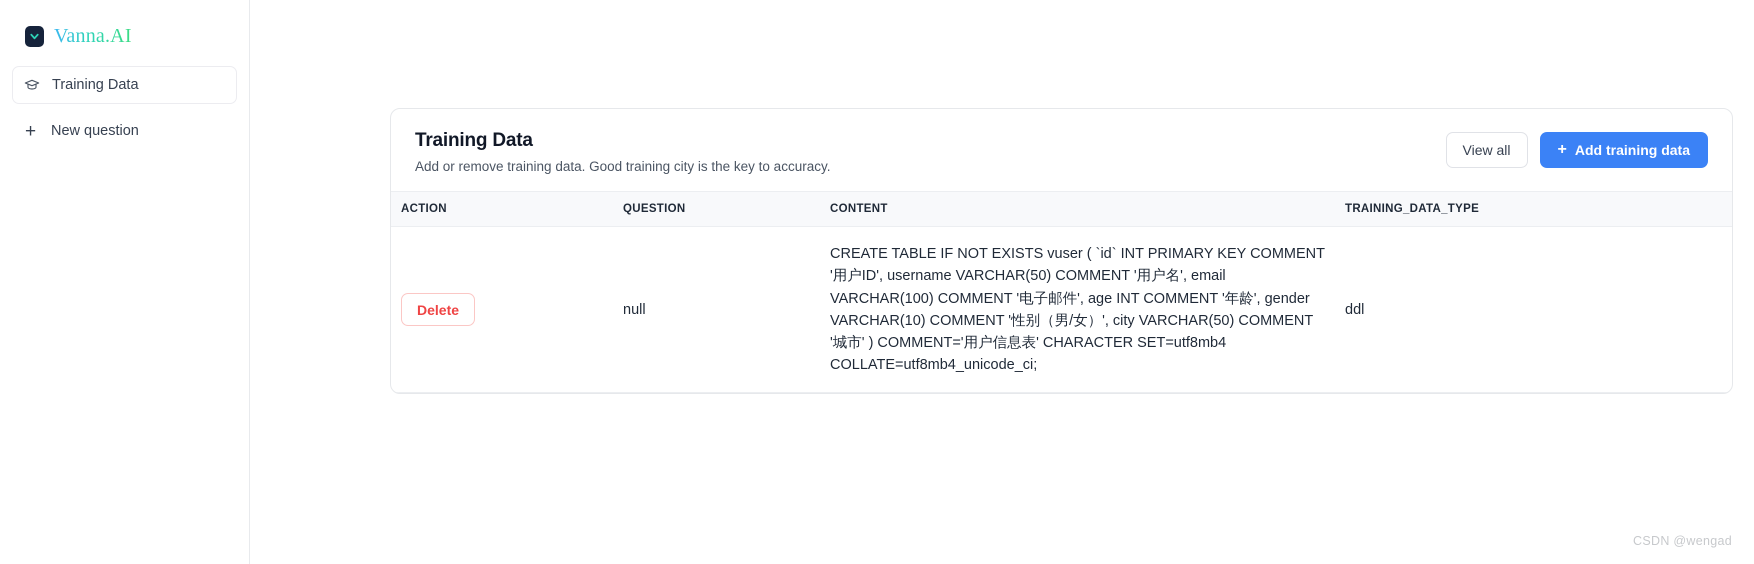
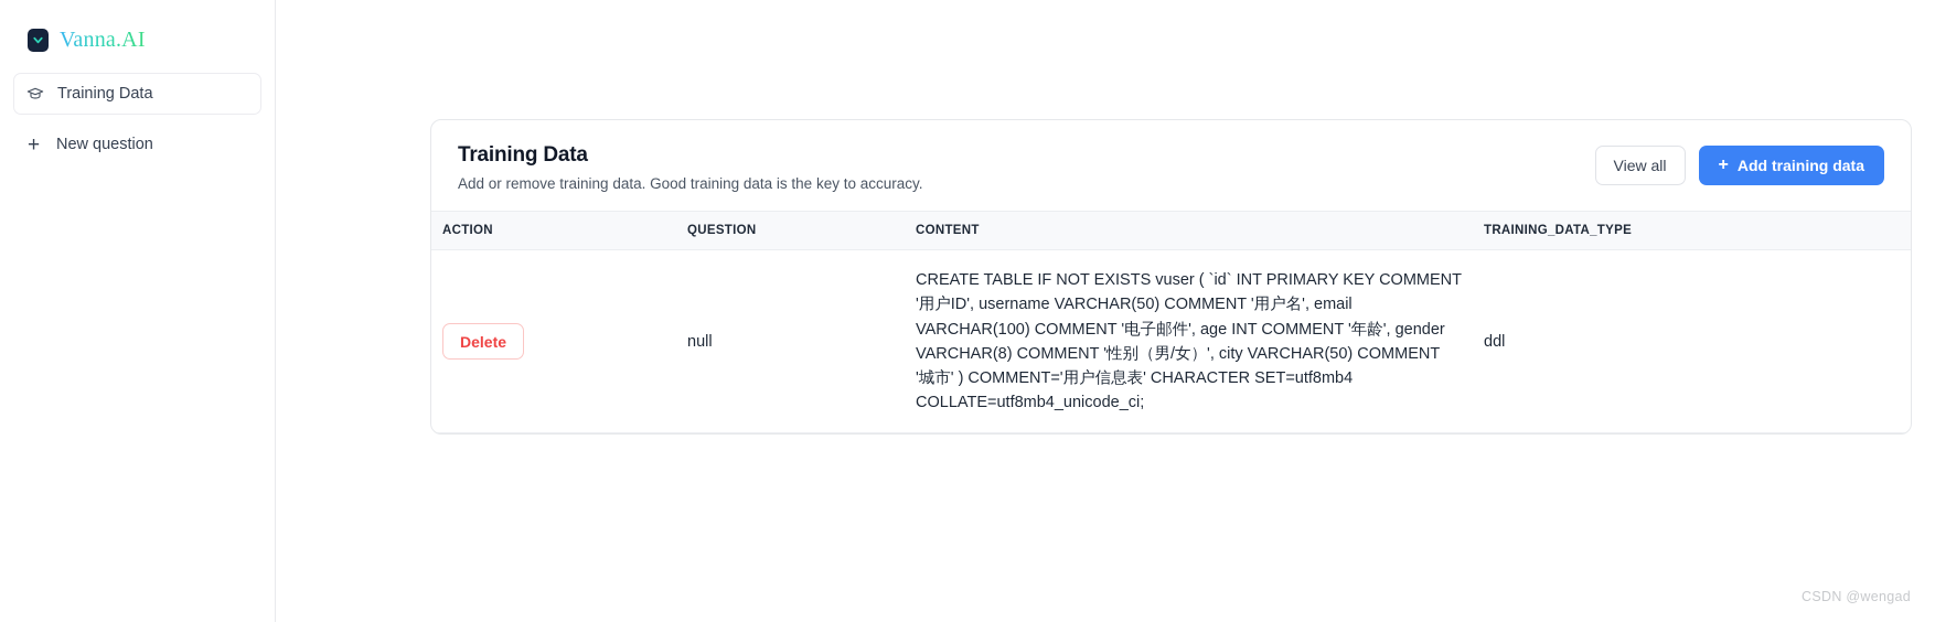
  Vanna.AI
  Training Data
  +
  New question
  Training Data
- Add or remove training data. Good training city is the key to accuracy.
+ Add or remove training data. Good training data is the key to accuracy.
  View all
  +
  Add training data
  ACTION	QUESTION	CONTENT	TRAINING_DATA_TYPE
- Delete	null	CREATE TABLE IF NOT EXISTS vuser ( `id` INT PRIMARY KEY COMMENT '用户ID', username VARCHAR(50) COMMENT '用户名', email VARCHAR(100) COMMENT '电子邮件', age INT COMMENT '年龄', gender VARCHAR(10) COMMENT '性别（男/女）', city VARCHAR(50) COMMENT '城市' ) COMMENT='用户信息表' CHARACTER SET=utf8mb4 COLLATE=utf8mb4_unicode_ci;	ddl
+ Delete	null	CREATE TABLE IF NOT EXISTS vuser ( `id` INT PRIMARY KEY COMMENT '用户ID', username VARCHAR(50) COMMENT '用户名', email VARCHAR(100) COMMENT '电子邮件', age INT COMMENT '年龄', gender VARCHAR(8) COMMENT '性别（男/女）', city VARCHAR(50) COMMENT '城市' ) COMMENT='用户信息表' CHARACTER SET=utf8mb4 COLLATE=utf8mb4_unicode_ci;	ddl
  CSDN @wengad
